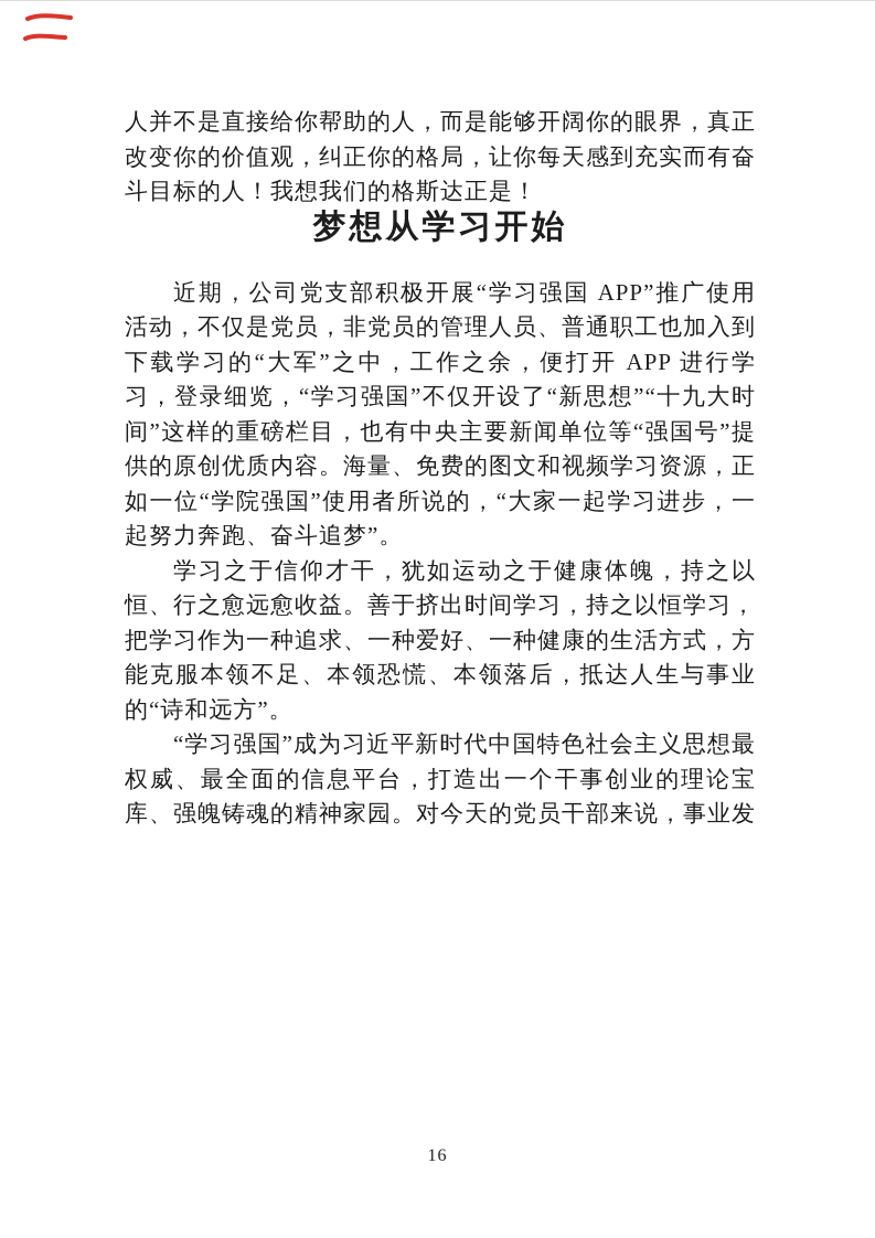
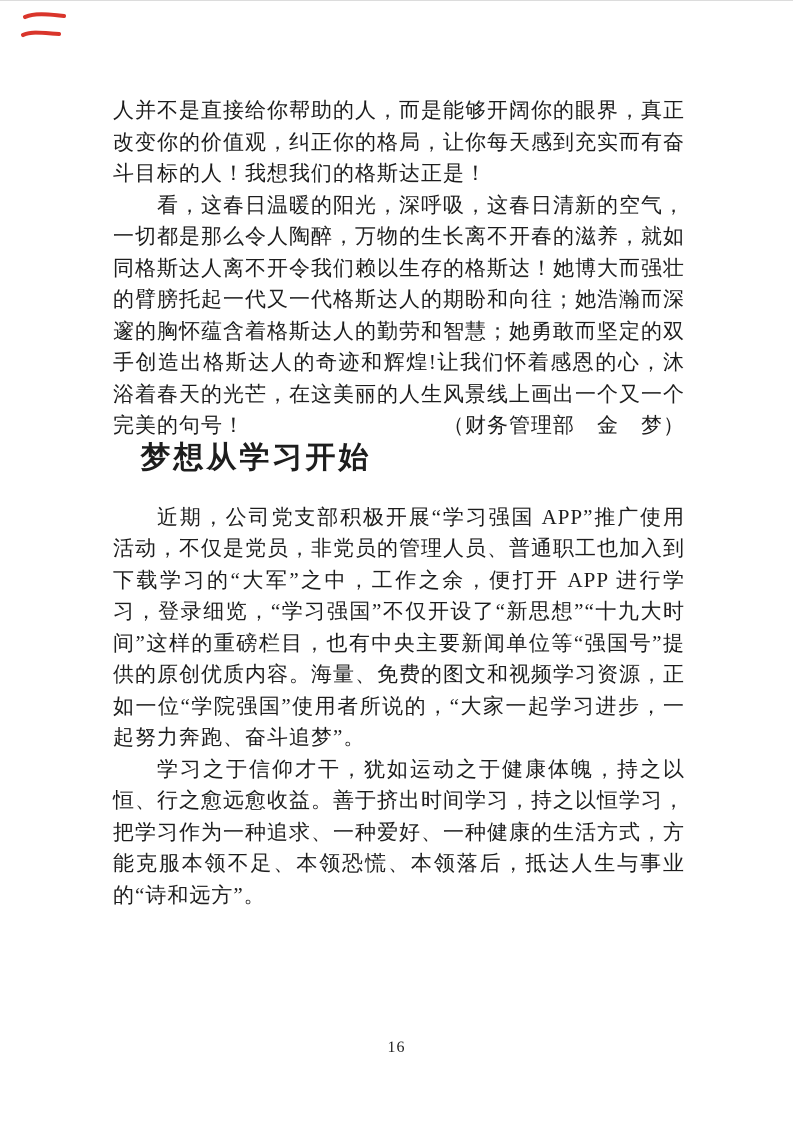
  人并不是直接给你帮助的人，而是能够开阔你的眼界，真正改变你的价值观，纠正你的格局，让你每天感到充实而有奋斗目标的人！我想我们的格斯达正是！
+ 看，这春日温暖的阳光，深呼吸，这春日清新的空气，一切都是那么令人陶醉，万物的生长离不开春的滋养，就如同格斯达人离不开令我们赖以生存的格斯达！她博大而强壮的臂膀托起一代又一代格斯达人的期盼和向往；她浩瀚而深邃的胸怀蕴含着格斯达人的勤劳和智慧；她勇敢而坚定的双手创造出格斯达人的奇迹和辉煌!让我们怀着感恩的心，沐浴着春天的光芒，在这美丽的人生风景线上画出一个又一个完美的句号！
+ （财务管理部 金 梦）
  梦想从学习开始
  近期，公司党支部积极开展“学习强国 APP”推广使用活动，不仅是党员，非党员的管理人员、普通职工也加入到下载学习的“大军”之中，工作之余，便打开 APP 进行学习，登录细览，“学习强国”不仅开设了“新思想”“十九大时间”这样的重磅栏目，也有中央主要新闻单位等“强国号”提供的原创优质内容。海量、免费的图文和视频学习资源，正如一位“学院强国”使用者所说的，“大家一起学习进步，一起努力奔跑、奋斗追梦”。
  学习之于信仰才干，犹如运动之于健康体魄，持之以恒、行之愈远愈收益。善于挤出时间学习，持之以恒学习，把学习作为一种追求、一种爱好、一种健康的生活方式，方能克服本领不足、本领恐慌、本领落后，抵达人生与事业的“诗和远方”。
- “学习强国”成为习近平新时代中国特色社会主义思想最权威、最全面的信息平台，打造出一个干事创业的理论宝库、强魄铸魂的精神家园。对今天的党员干部来说，事业发
  16
